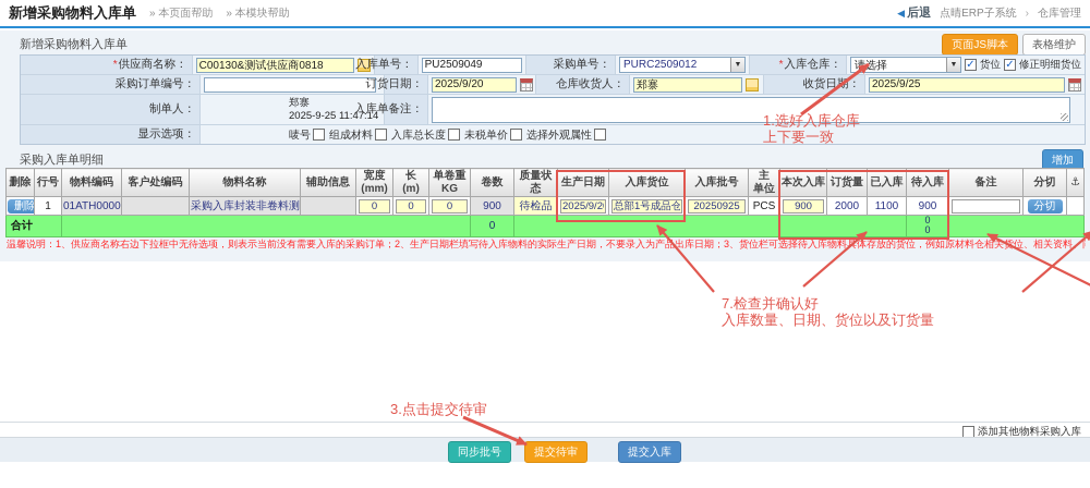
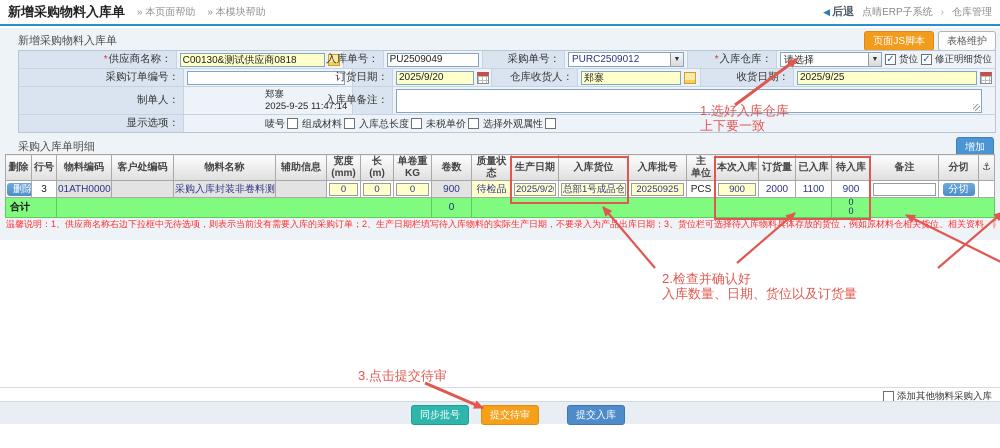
  新增采购物料入库单
  » 本页面帮助
  » 本模块帮助
  ◀
  后退
  点晴ERP子系统
  ›
  仓库管理
  新增采购物料入库单
  页面JS脚本
  表格维护
  *
  供应商名称：
  C00130&测试供应商0818
  入库单号：
  PU2509049
  采购单号：
  PURC2509012
  *
  入库仓库：
  请选择
  货位
  修正明细货位
  采购订单编号：
  订货日期：
  2025/9/20
  仓库收货人：
  郑寨
  收货日：
  2025/9/25
  制单人：
  郑寨
  2025-9-25 11:47:14
  入库单备注：
  显示选项：
  唛号
  组成材料
  入库总长度
  未税单价
  选择外观属性
  采购入库单明细
  增加
  删除	行号	物料编码	客户处编码	物料名称	辅助信息	宽度 (mm)	长 (m)	单卷重 KG	卷数	质量状态	生产日期	入库货位	入库批号	主 单位	本次入库	订货量	已入库	待入库	备注	分切	⚓
- 删除	1	01ATH0000		采购入库封装非卷料测		0	0	0	900	待检品	2025/9/2	总部1号成品仓	20250925	PCS	900	2000	1100	900		分切
+ 删除	3	01ATH0000		采购入库封装非卷料测		0	0	0	900	待检品	2025/9/2	总部1号成品仓	20250925	PCS	900	2000	1100	900		分切
  合计		0		0 0
  温馨说明：1、供应商名称右边下拉框中无待选项，则表示当前没有需要入库的采购订单；2、生产日期栏填写待入库物料的实际生产日期，不要录入为产品出库日期；3、货位栏可选择待入库物料体存放的货位，例如原材料仓相关位、相关资料
  1.选好入库仓库
  上下要一致
- 7.检查并确认好
+ 2.检查并确认好
  入库数量、日期、货位以及订货量
  3.点击提交待审
  添加其他物料采购入库
  同步批号
  提交待审
  提交入库
